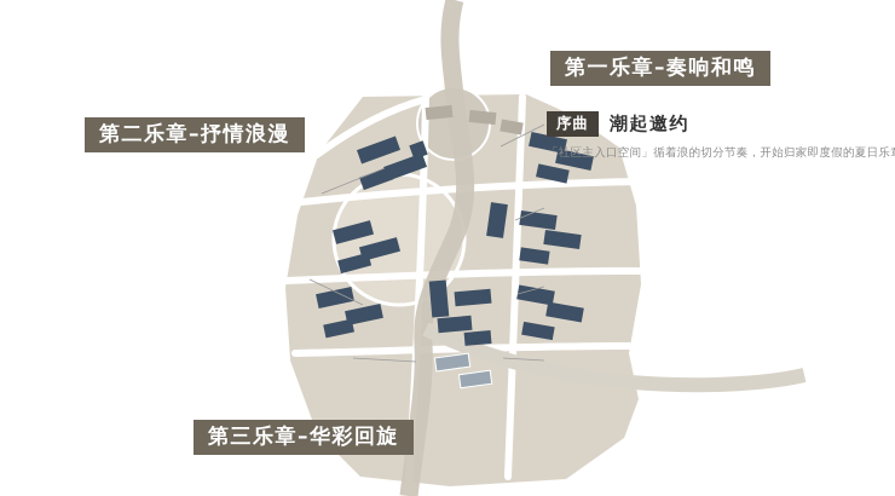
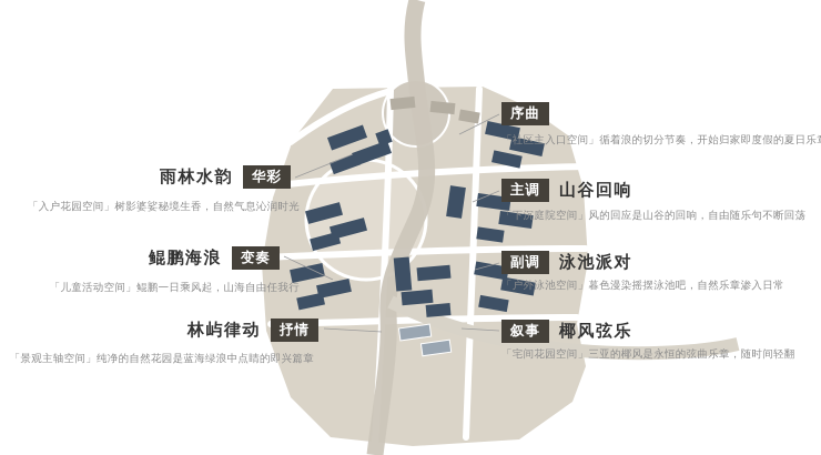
- 第一乐章–奏响和鸣
- 第二乐章–抒情浪漫
- 第三乐章–华彩回旋
  序曲
- 潮起邀约
  「社区主入口空间」循着浪的切分节奏，开始归家即度假的夏日乐
+ 主调
+ 山谷回响
+ 「下沉庭院空间」风的回应是山谷的回响，自由随乐句不断回荡
+ 副调
+ 泳池派对
+ 「户外泳池空间」暮色漫染摇摆泳池吧，自然乐章渗入日常
+ 叙事
+ 椰风弦乐
+ 「宅间花园空间」三亚的椰风是永恒的弦曲乐章，随时间轻翻
+ 雨林水韵
+ 华彩
+ 「入户花园空间」树影婆娑秘境生香，自然气息沁润时光
+ 鲲鹏海浪
+ 变奏
+ 「儿童活动空间」鲲鹏一日乘风起，山海自由任我行
+ 林屿律动
+ 抒情
+ 「景观主轴空间」纯净的自然花园是蓝海绿浪中点睛的即兴篇章
